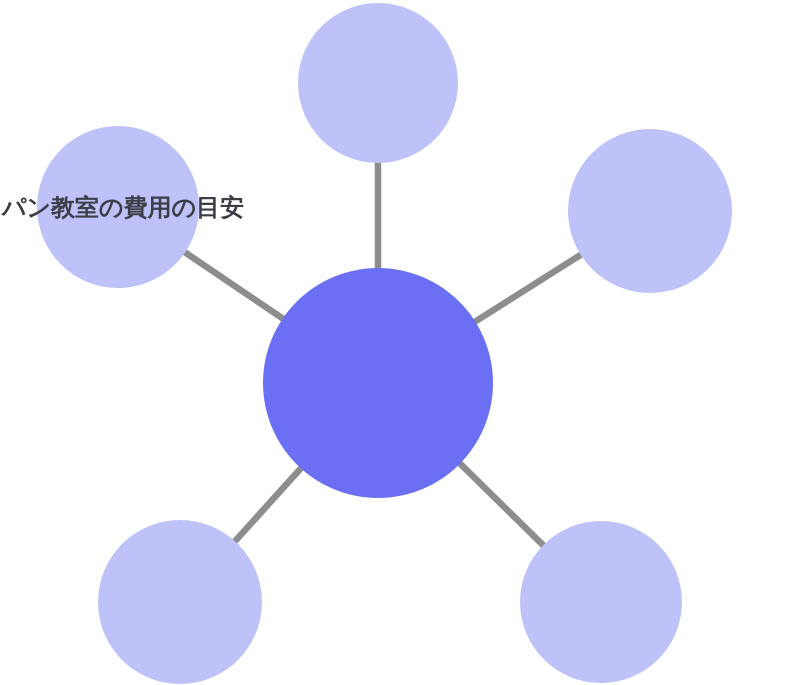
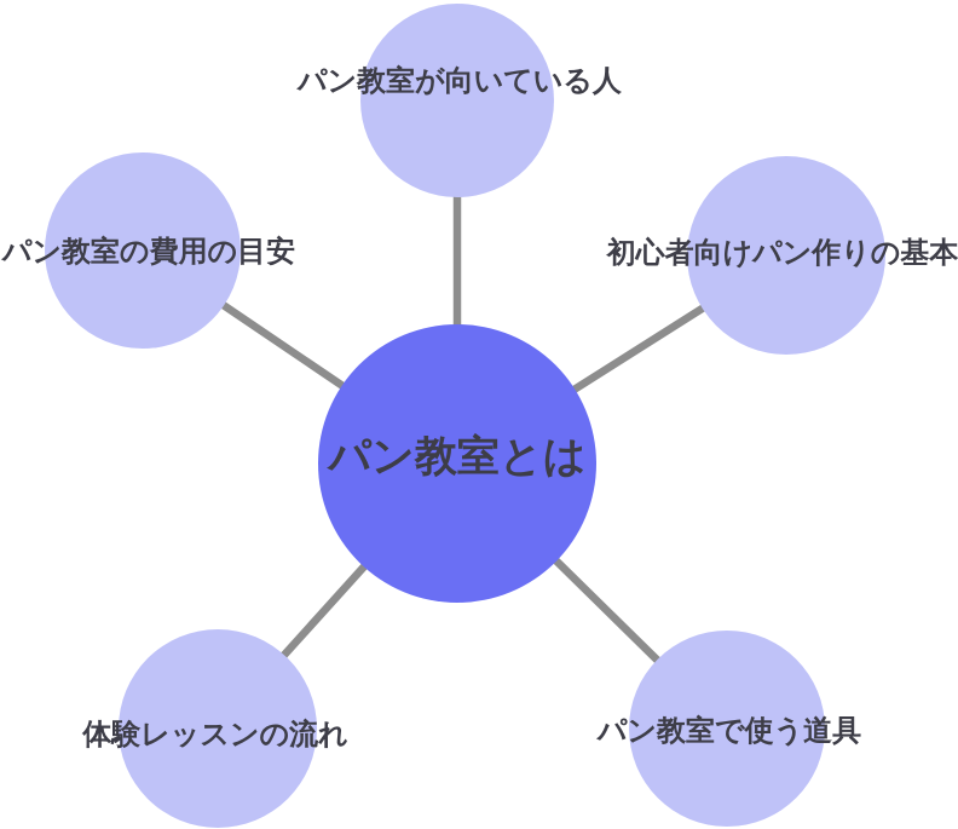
+ パン教室とは
+ パン教室が向いている人
+ 初心者向けパン作りの基本
+ パン教室で使う道具
+ 体験レッスンの流れ
  パン教室の費用の目安
